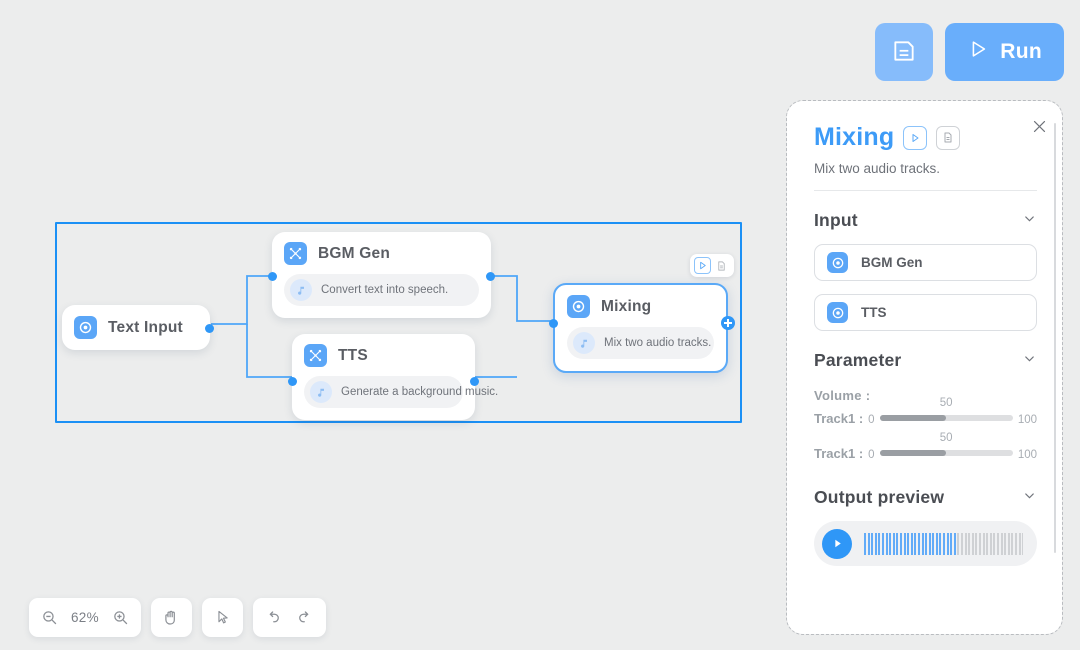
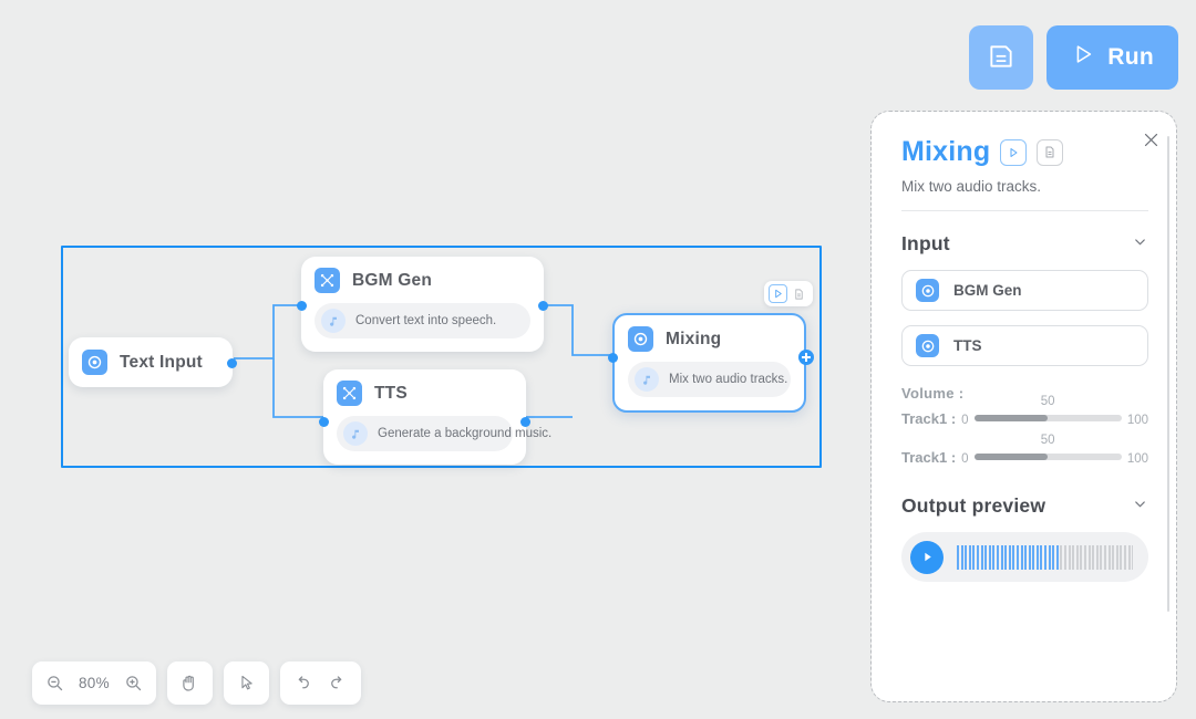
  Run
  Text Input
  BGM Gen
  Convert text into speech.
  TTS
  Generate a background music.
  Mixing
  Mix two audio tracks.
- 62%
+ 80%
  Mixing
  Mix two audio tracks.
  Input
  BGM Gen
  TTS
- Parameter
  Volume :
  Track1 :
  0
  50
  100
  Track1 :
  0
  50
  100
  Output preview
